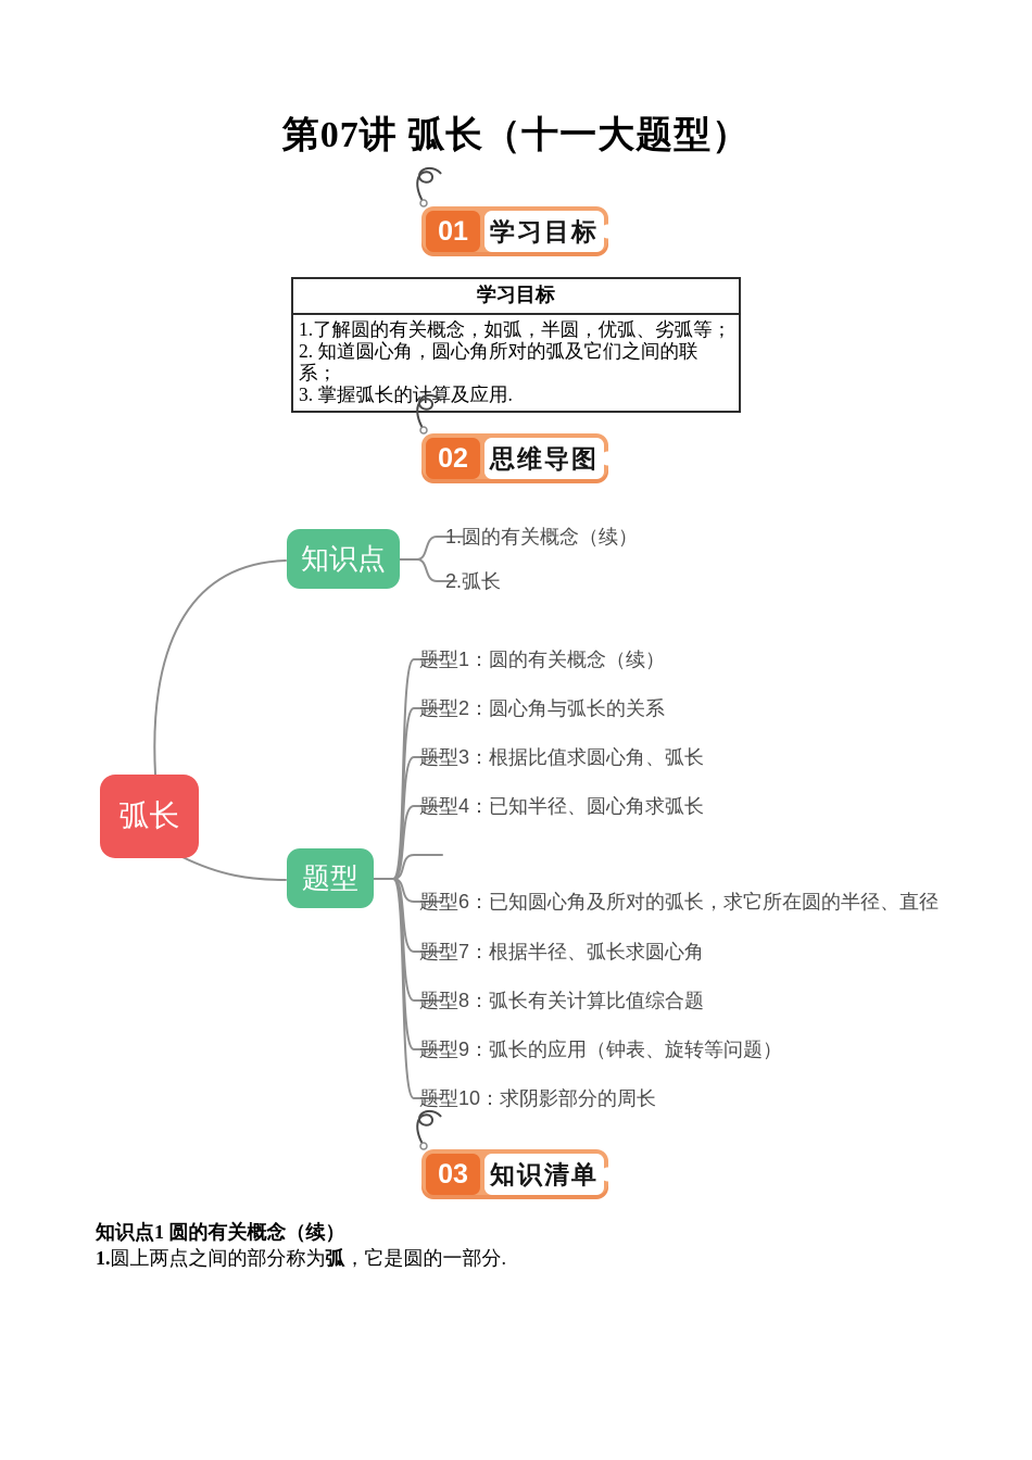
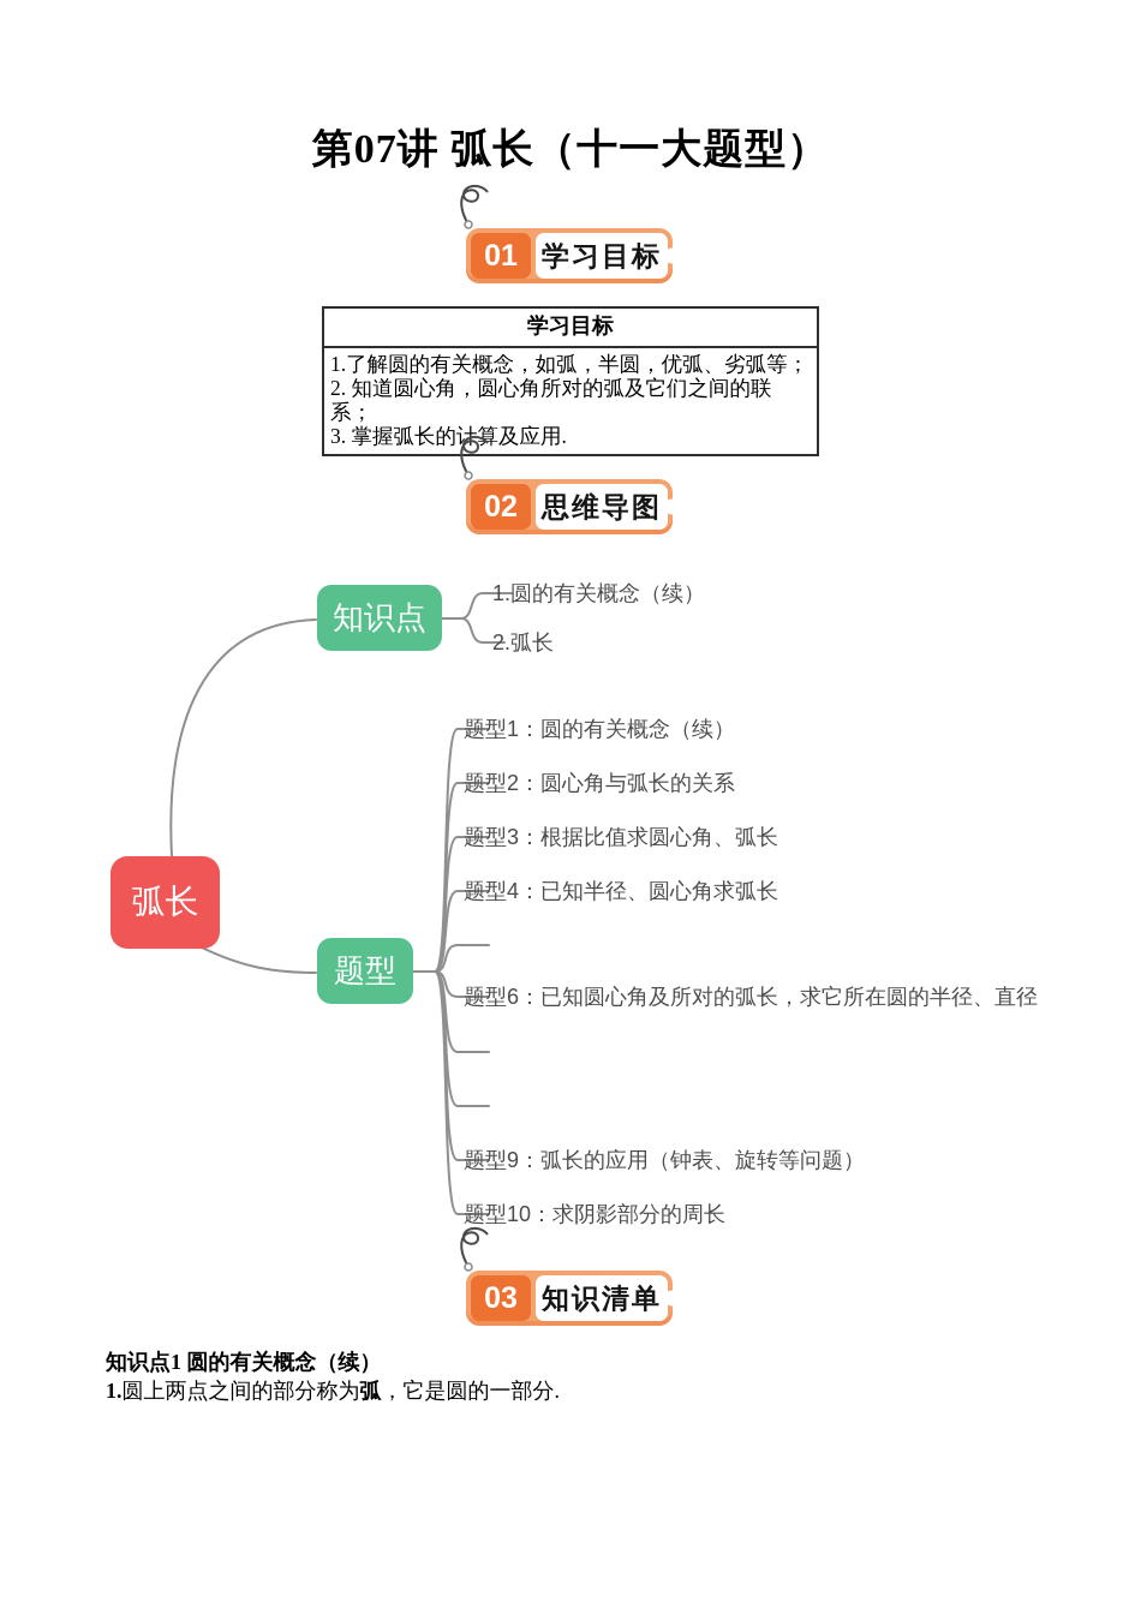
  第07讲 弧长（十一大题型）
  01
  学习目标
  学习目标
  1.了解圆的有关概念，如弧，半圆，优弧、劣弧等；
  2. 知道圆心角，圆心角所对的弧及它们之间的联系；
  3. 掌握弧长的计算及应用.
  02
  思维导图
  弧长
  知识点
  题型
  1.圆的有关概念（续）
  2.弧长
  题型1：圆的有关概念（续）
  题型2：圆心角与弧长的关系
  题型3：根据比值求圆心角、弧长
  题型4：已知半径、圆心角求弧长
  题型6：已知圆心角及所对的弧长，求它所在圆的半径、直径
- 题型7：根据半径、弧长求圆心角
- 题型8：弧长有关计算比值综合题
  题型9：弧长的应用（钟表、旋转等问题）
  题型10：求阴影部分的周长
  03
  知识清单
  知识点1 圆的有关概念（续）
  1.圆上两点之间的部分称为弧，它是圆的一部分.
